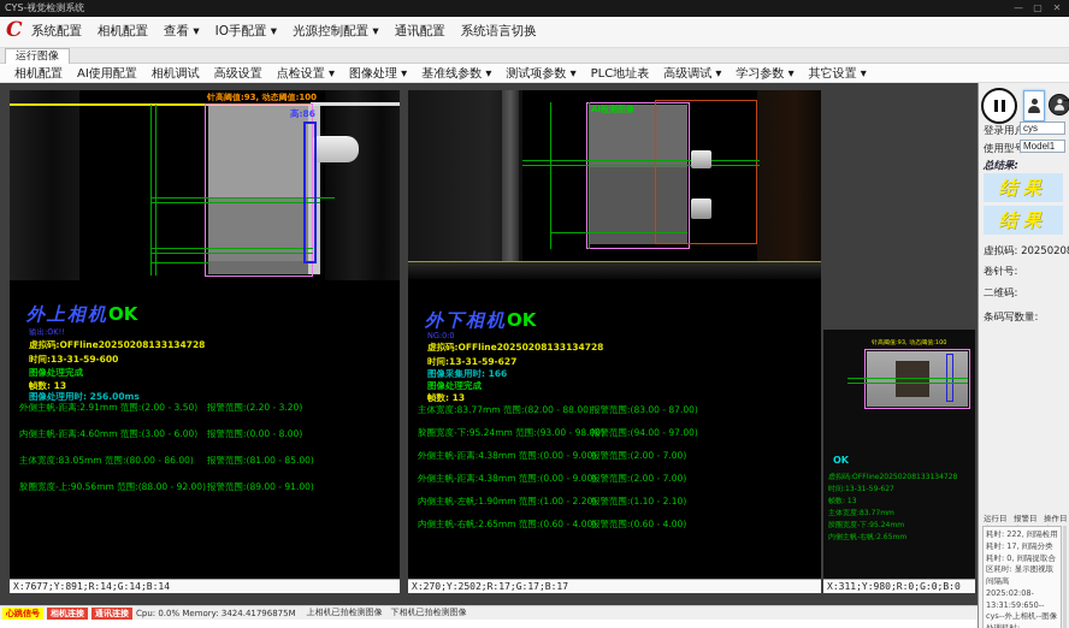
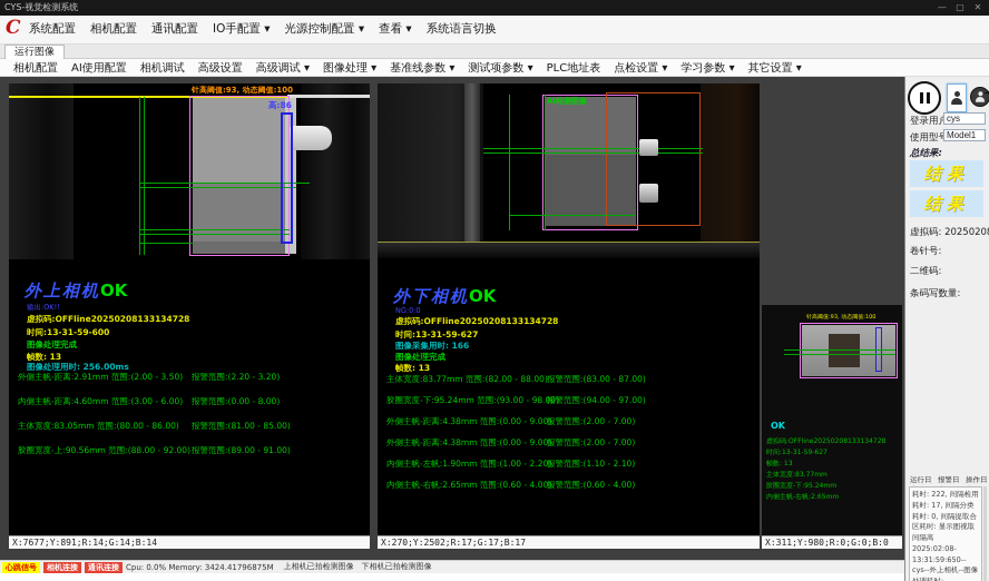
  CYS-视觉检测系统
  —
  ▢
  ✕
  C
  系统配置
  相机配置
- 查看 ▾
+ 通讯配置
  IO手配置 ▾
  光源控制配置 ▾
- 通讯配置
+ 查看 ▾
  系统语言切换
  运行图像
  相机配置
  AI使用配置
  相机调试
  高级设置
- 点检设置 ▾
+ 高级调试 ▾
  图像处理 ▾
  基准线参数 ▾
  测试项参数 ▾
  PLC地址表
- 高级调试 ▾
+ 点检设置 ▾
  学习参数 ▾
  其它设置 ▾
  针高阈值:93, 动态阈值:100
  高:86
  外上相机OK
  输出:OK!!
  虚拟码:OFFline20250208133134728
  时间:13-31-59-600
  图像处理完成
  帧数: 13
  图像处理用时: 256.00ms
  外侧主帆-距离:2.91mm 范围:(2.00 - 3.50)
  报警范围:(2.20 - 3.20)
  内侧主帆-距离:4.60mm 范围:(3.00 - 6.00)
  报警范围:(0.00 - 8.00)
  主体宽度:83.05mm 范围:(80.00 - 86.00)
  报警范围:(81.00 - 85.00)
  胶圈宽度-上:90.56mm 范围:(88.00 - 92.00)
  报警范围:(89.00 - 91.00)
  X:7677;Y:891;R:14;G:14;B:14
  AI检测图像
  外下相机OK
  NG:0:0
  虚拟码:OFFline20250208133134728
  时间:13-31-59-627
  图像采集用时: 166
  图像处理完成
  帧数: 13
  主体宽度:83.77mm 范围:(82.00 - 88.00)
  报警范围:(83.00 - 87.00)
  胶圈宽度-下:95.24mm 范围:(93.00 - 98.00)
  报警范围:(94.00 - 97.00)
  外侧主帆-距离:4.38mm 范围:(0.00 - 9.00)
  报警范围:(2.00 - 7.00)
  外侧主帆-距离:4.38mm 范围:(0.00 - 9.00)
  报警范围:(2.00 - 7.00)
  内侧主帆-左帆:1.90mm 范围:(1.00 - 2.20)
  报警范围:(1.10 - 2.10)
  内侧主帆-右帆:2.65mm 范围:(0.60 - 4.00)
  报警范围:(0.60 - 4.00)
  X:270;Y:2502;R:17;G:17;B:17
  OK
  X:311;Y:980;R:0;G:0;B:0
  →
  cys
  Model1
  总结果:
  结果
  结果
  虚拟码: 2025020
  卷针号:
  二维码:
  条码写数量:
  运行日
  报警日
  操作日
  耗时: 222, 间隔检用耗时: 17, 间隔分类耗时: 0, 间隔提取合区耗时: 显示图视取间隔高 2025:02:08-13:31:59:650--
  心跳信号
  相机连接
  通讯连接
  Cpu: 0.0% Memory: 3424.41796875M
  上相机已拍检测图像
  下相机已拍检测图像
